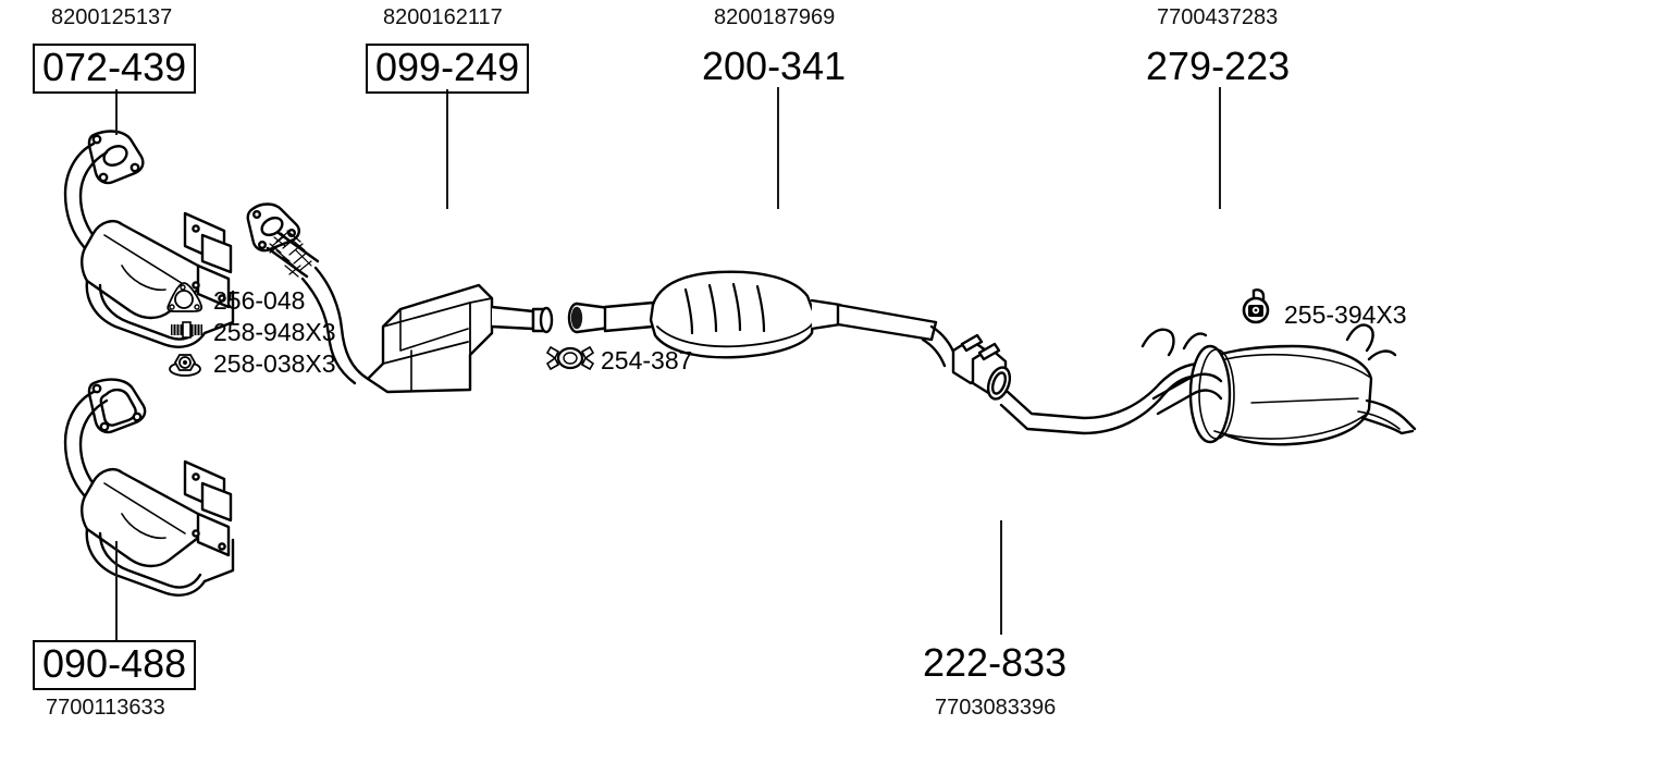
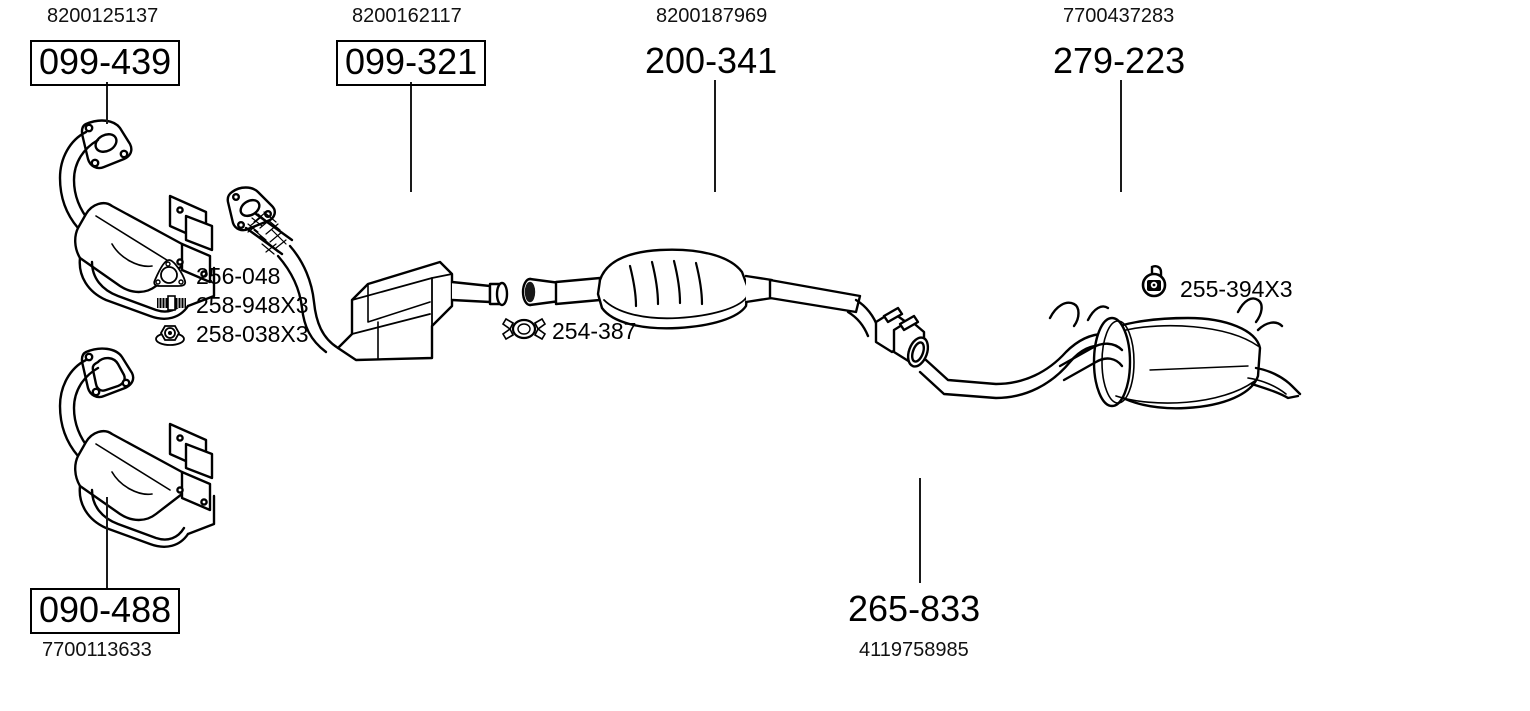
  8200125137
  8200162117
  8200187969
  7700437283
  7700113633
- 7703083396
+ 4119758985
- 072-439
+ 099-439
- 099-249
+ 099-321
  200-341
  279-223
  090-488
- 222-833
+ 265-833
  256-048
  258-948X3
  258-038X3
  254-387
  255-394X3
